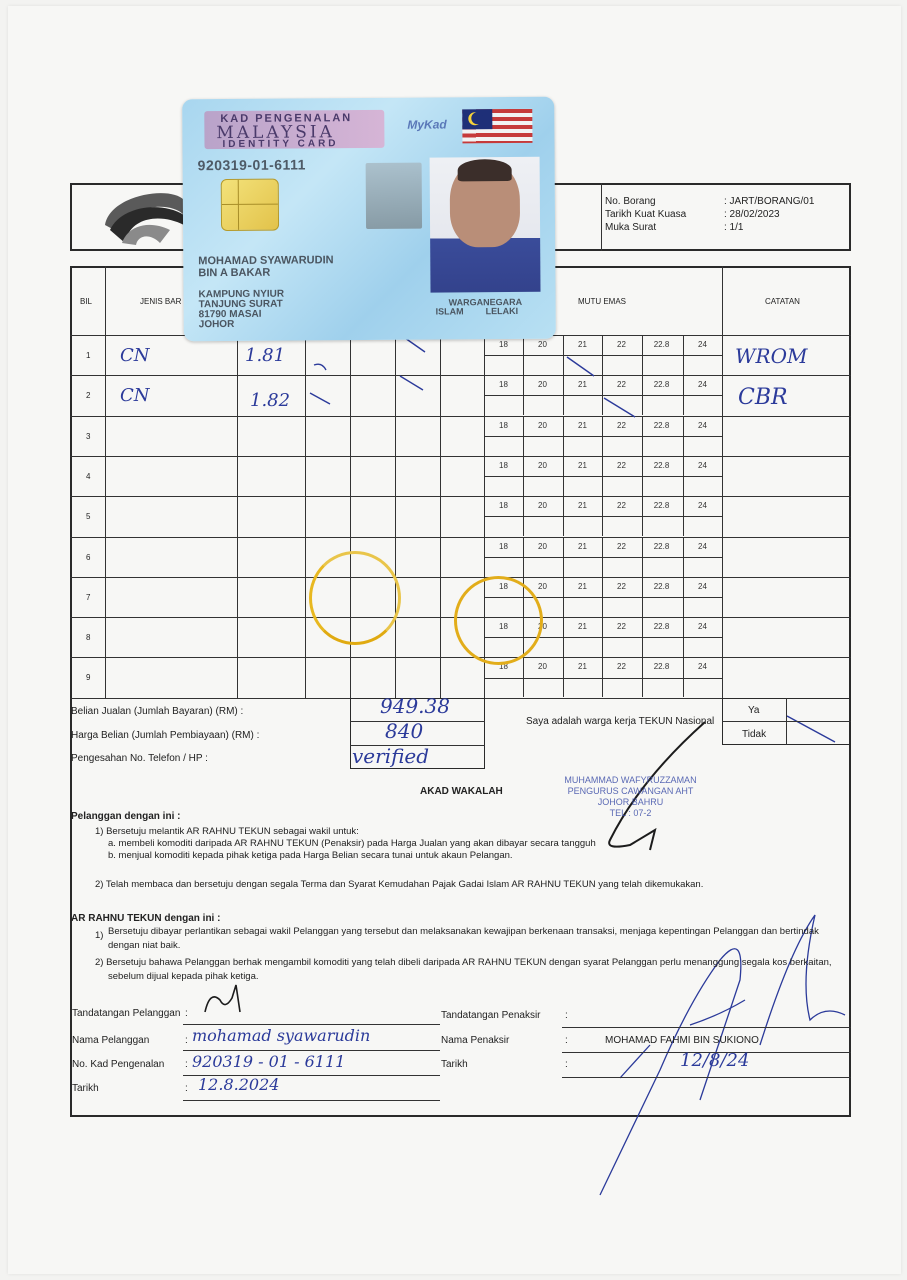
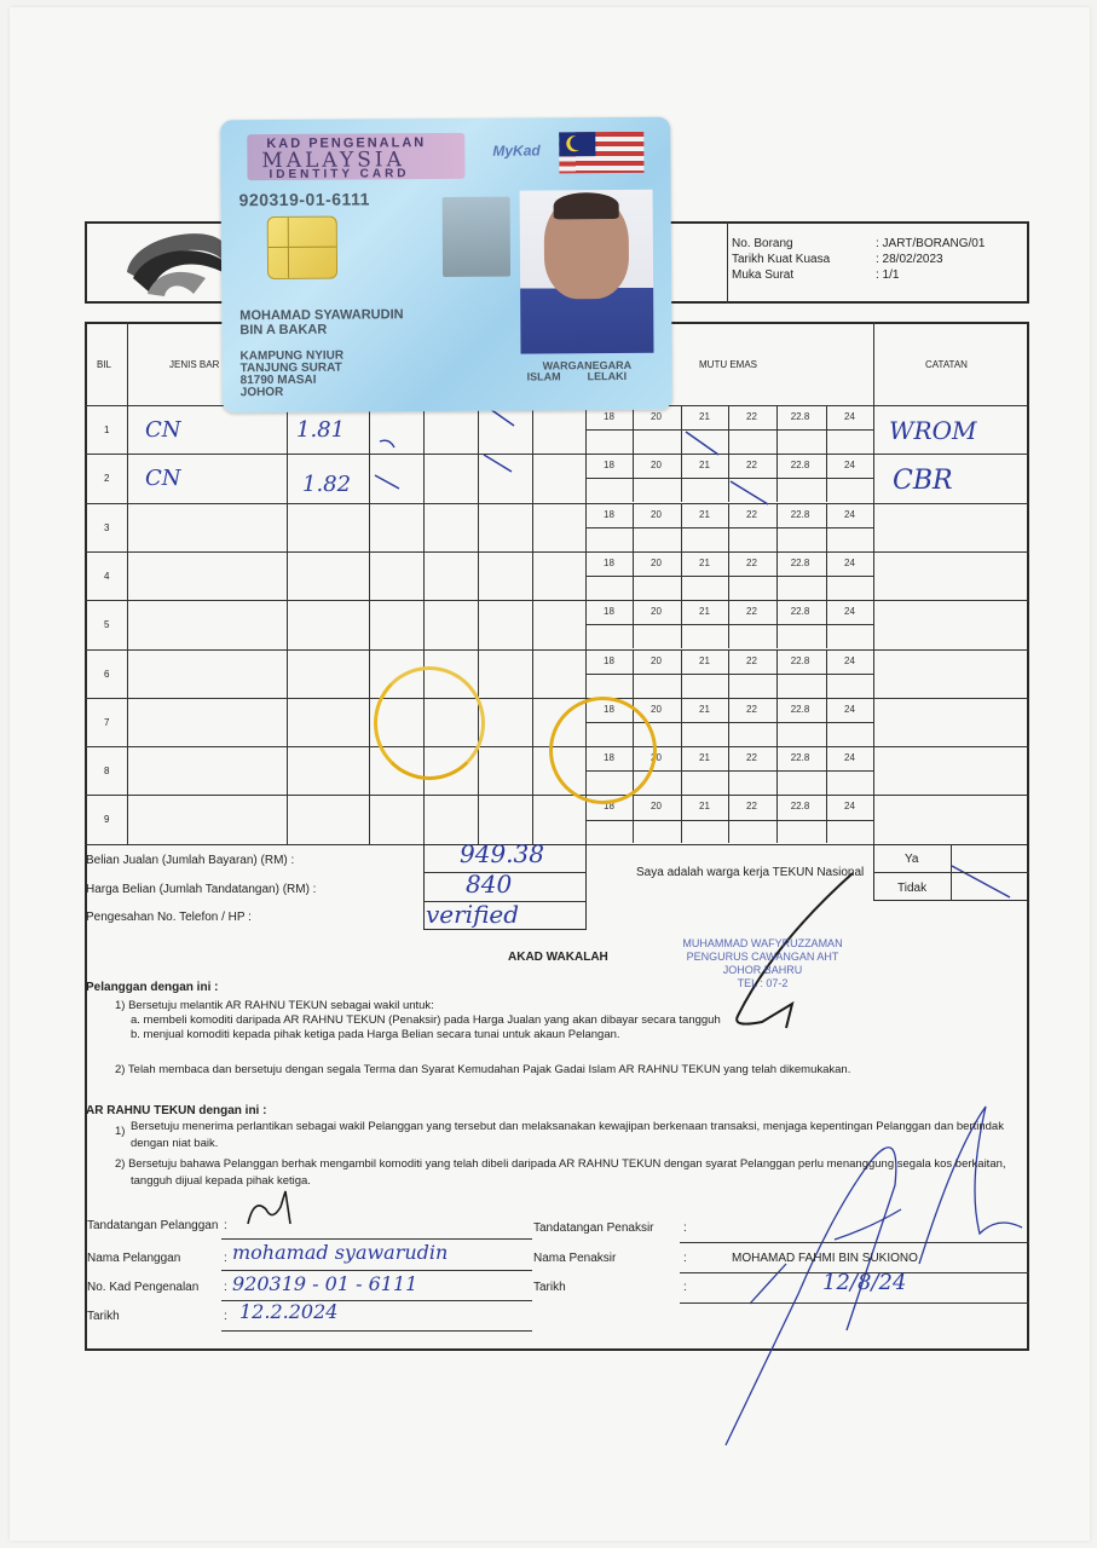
  No. Borang
  : JART/BORANG/01
  Tarikh Kuat Kuasa
  : 28/02/2023
  Muka Surat
  : 1/1
  BIL
  JENIS BAR
  MUTU EMAS
  CATATAN
  1
  18
  20
  21
  22
  22.8
  24
  2
  18
  20
  21
  22
  22.8
  24
  3
  18
  20
  21
  22
  22.8
  24
  4
  18
  20
  21
  22
  22.8
  24
  5
  18
  20
  21
  22
  22.8
  24
  6
  18
  20
  21
  22
  22.8
  24
  7
  18
  20
  21
  22
  22.8
  24
  8
  18
  20
  21
  22
  22.8
  24
  9
  18
  20
  21
  22
  22.8
  24
  CN
  1.81
  WROM
  CN
  1.82
  CBR
  KAD PENGENALAN
  MALAYSIA
  IDENTITY CARD
  MyKad
  920319-01-6111
  MOHAMAD SYAWARUDIN
  BIN A BAKAR
  KAMPUNG NYIUR
  TANJUNG SURAT
  81790 MASAI
  JOHOR
  WARGANEGARA
  ISLAM
  LELAKI
  Belian Jualan (Jumlah Bayaran) (RM) :
- Harga Belian (Jumlah Pembiayaan) (RM) :
+ Harga Belian (Jumlah Tandatangan) (RM) :
  Pengesahan No. Telefon / HP :
  949.38
  840
  verified
  Saya adalah warga kerja TEKUN Nasional
  Ya
  Tidak
  AKAD WAKALAH
  MUHAMMAD WAFYRUZZAMAN
  PENGURUS CAWANGAN AHT
  JOHOR BAHRU
  TEL : 07-2
  Pelanggan dengan ini :
  1) Bersetuju melantik AR RAHNU TEKUN sebagai wakil untuk:
  a. membeli komoditi daripada AR RAHNU TEKUN (Penaksir) pada Harga Jualan yang akan dibayar secara tangguh
  b. menjual komoditi kepada pihak ketiga pada Harga Belian secara tunai untuk akaun Pelangan.
  2) Telah membaca dan bersetuju dengan segala Terma dan Syarat Kemudahan Pajak Gadai Islam AR RAHNU TEKUN yang telah dikemukakan.
  AR RAHNU TEKUN dengan ini :
  1)
- Bersetuju dibayar perlantikan sebagai wakil Pelanggan yang tersebut dan melaksanakan kewajipan berkenaan transaksi, menjaga kepentingan Pelanggan dan bertindak
+ Bersetuju menerima perlantikan sebagai wakil Pelanggan yang tersebut dan melaksanakan kewajipan berkenaan transaksi, menjaga kepentingan Pelanggan dan bertindak
  dengan niat baik.
  2) Bersetuju bahawa Pelanggan berhak mengambil komoditi yang telah dibeli daripada AR RAHNU TEKUN dengan syarat Pelanggan perlu menanggung segala kos berkaitan,
- sebelum dijual kepada pihak ketiga.
+ tangguh dijual kepada pihak ketiga.
  Tandatangan Pelanggan
  :
  Nama Pelanggan
  :
  mohamad syawarudin
  No. Kad Pengenalan
  :
  920319 - 01 - 6111
  Tarikh
  :
- 12.8.2024
+ 12.2.2024
  Tandatangan Penaksir
  :
  Nama Penaksir
  :
  MOHAMAD FAHMI BIN SUKIONO
  Tarikh
  :
  12/8/24
